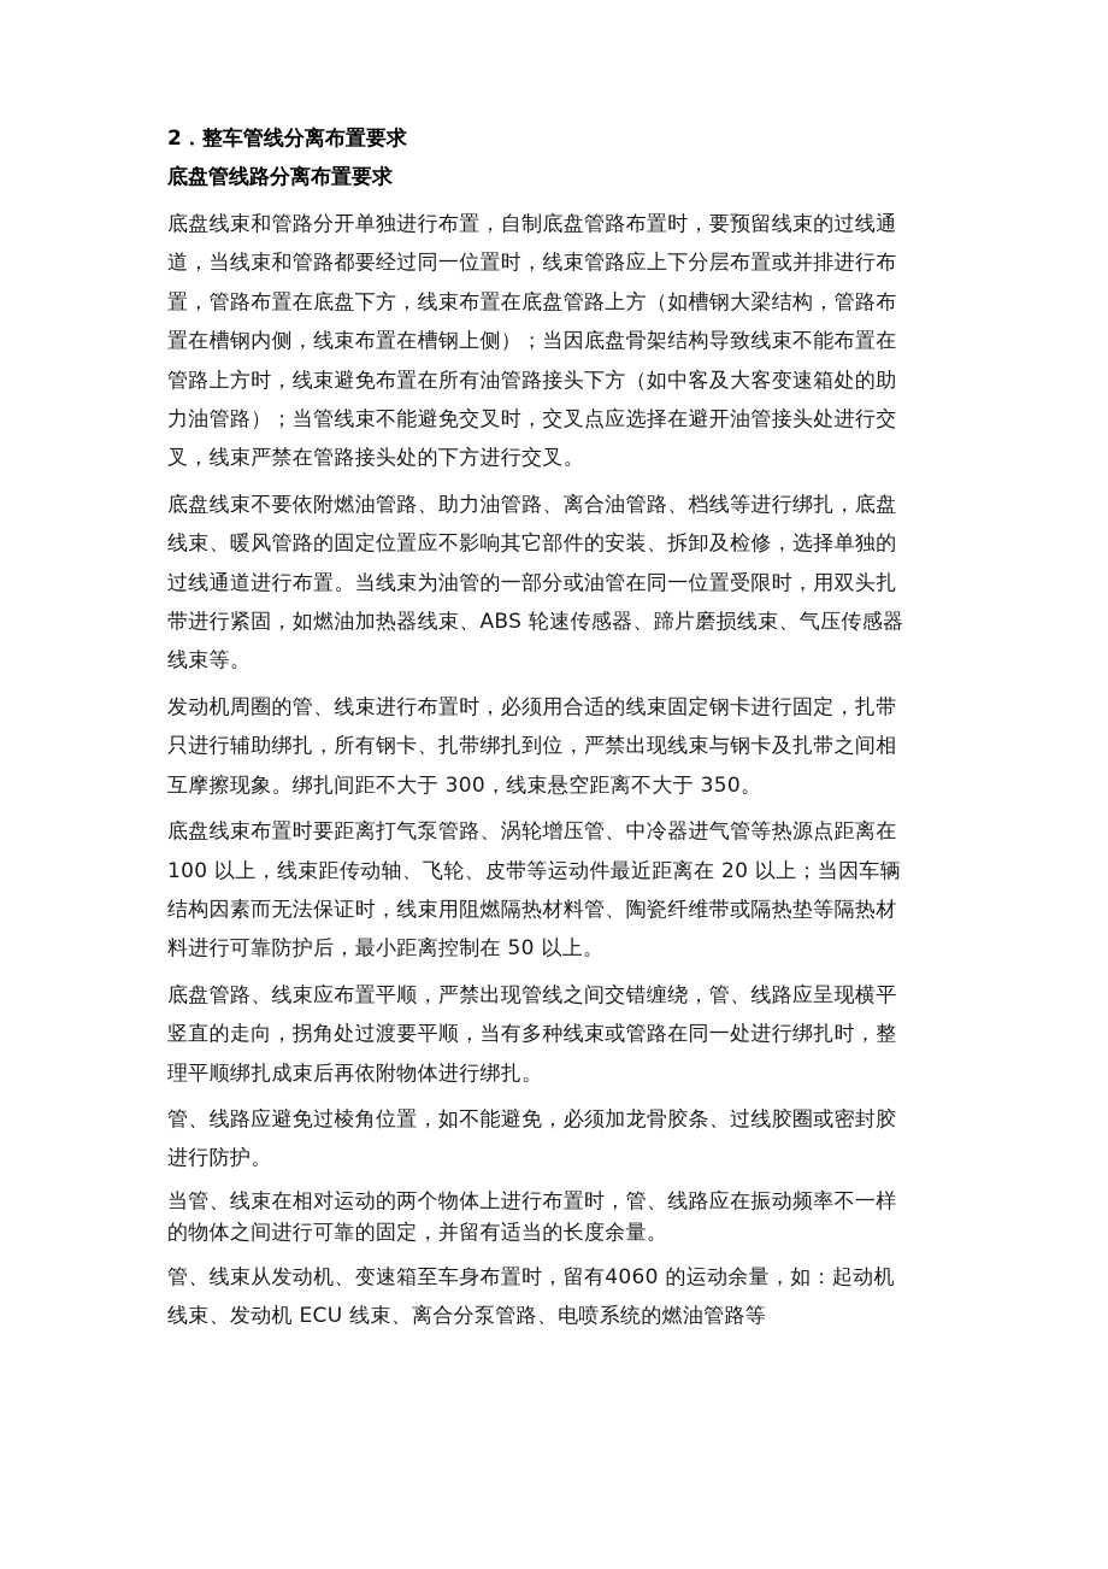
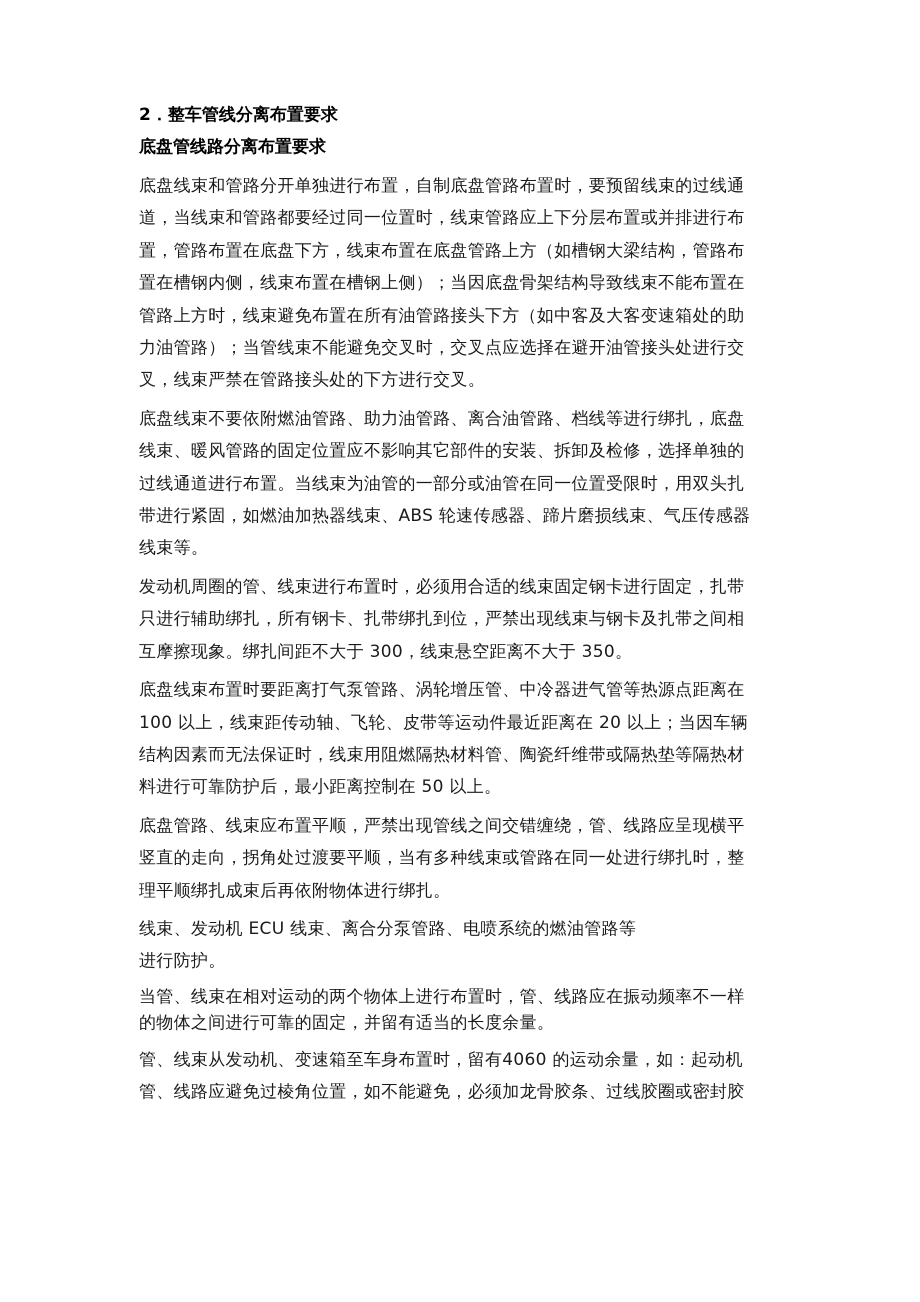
  2．整车管线分离布置要求
  底盘管线路分离布置要求
  底盘线束和管路分开单独进行布置，自制底盘管路布置时，要预留线束的过线通
  道，当线束和管路都要经过同一位置时，线束管路应上下分层布置或并排进行布
  置，管路布置在底盘下方，线束布置在底盘管路上方（如槽钢大梁结构，管路布
  置在槽钢内侧，线束布置在槽钢上侧）；当因底盘骨架结构导致线束不能布置在
  管路上方时，线束避免布置在所有油管路接头下方（如中客及大客变速箱处的助
  力油管路）；当管线束不能避免交叉时，交叉点应选择在避开油管接头处进行交
  叉，线束严禁在管路接头处的下方进行交叉。
  底盘线束不要依附燃油管路、助力油管路、离合油管路、档线等进行绑扎，底盘
  线束、暖风管路的固定位置应不影响其它部件的安装、拆卸及检修，选择单独的
  过线通道进行布置。当线束为油管的一部分或油管在同一位置受限时，用双头扎
  带进行紧固，如燃油加热器线束、ABS 轮速传感器、蹄片磨损线束、气压传感器
  线束等。
  发动机周圈的管、线束进行布置时，必须用合适的线束固定钢卡进行固定，扎带
  只进行辅助绑扎，所有钢卡、扎带绑扎到位，严禁出现线束与钢卡及扎带之间相
  互摩擦现象。绑扎间距不大于 300，线束悬空距离不大于 350。
  底盘线束布置时要距离打气泵管路、涡轮增压管、中冷器进气管等热源点距离在
  100 以上，线束距传动轴、飞轮、皮带等运动件最近距离在 20 以上；当因车辆
  结构因素而无法保证时，线束用阻燃隔热材料管、陶瓷纤维带或隔热垫等隔热材
  料进行可靠防护后，最小距离控制在 50 以上。
  底盘管路、线束应布置平顺，严禁出现管线之间交错缠绕，管、线路应呈现横平
  竖直的走向，拐角处过渡要平顺，当有多种线束或管路在同一处进行绑扎时，整
  理平顺绑扎成束后再依附物体进行绑扎。
- 管、线路应避免过棱角位置，如不能避免，必须加龙骨胶条、过线胶圈或密封胶
+ 线束、发动机 ECU 线束、离合分泵管路、电喷系统的燃油管路等
  进行防护。
  当管、线束在相对运动的两个物体上进行布置时，管、线路应在振动频率不一样
  的物体之间进行可靠的固定，并留有适当的长度余量。
  管、线束从发动机、变速箱至车身布置时，留有4060 的运动余量，如：起动机
- 线束、发动机 ECU 线束、离合分泵管路、电喷系统的燃油管路等
+ 管、线路应避免过棱角位置，如不能避免，必须加龙骨胶条、过线胶圈或密封胶
